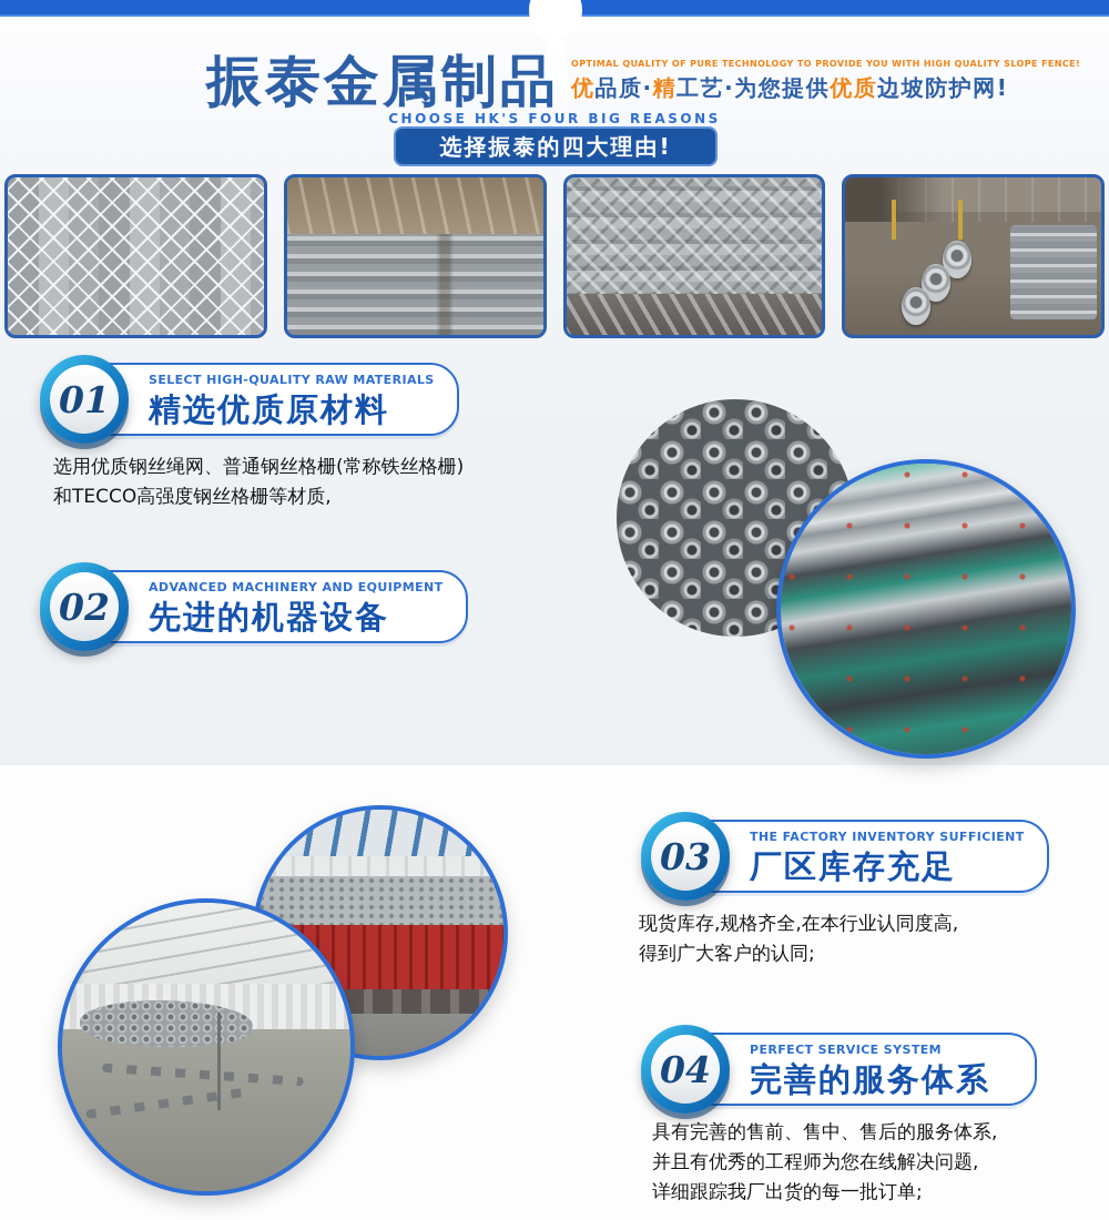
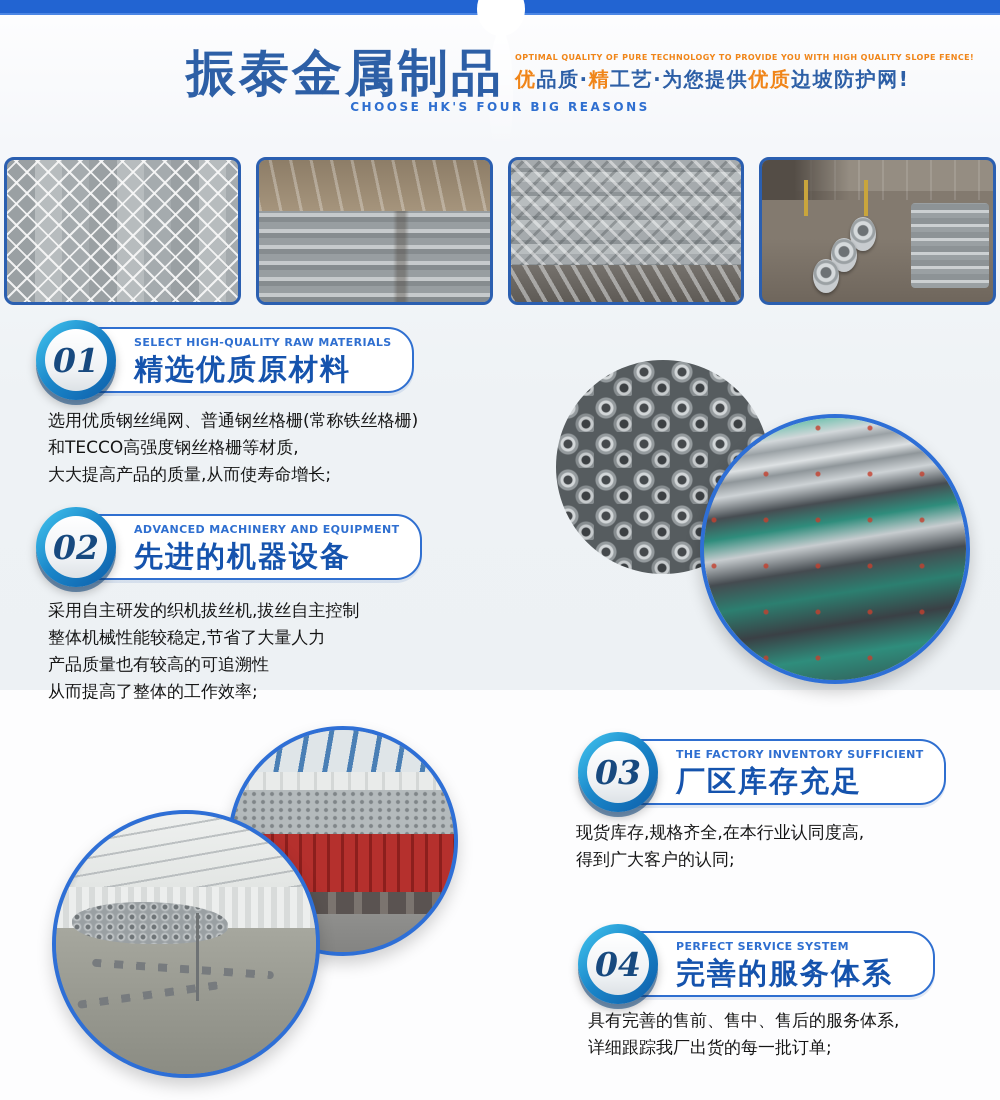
  振泰金属制品
  OPTIMAL QUALITY OF PURE TECHNOLOGY TO PROVIDE YOU WITH HIGH QUALITY SLOPE FENCE!
  优品质·精工艺·为您提供优质边坡防护网!
  CHOOSE HK'S FOUR BIG REASONS
- 选择振泰的四大理由!
  01
  SELECT HIGH-QUALITY RAW MATERIALS
  精选优质原材料
  选用优质钢丝绳网、普通钢丝格栅(常称铁丝格栅)
  和TECCO高强度钢丝格栅等材质,
+ 大大提高产品的质量,从而使寿命增长;
  02
  ADVANCED MACHINERY AND EQUIPMENT
  先进的机器设备
+ 采用自主研发的织机拔丝机,拔丝自主控制
+ 整体机械性能较稳定,节省了大量人力
+ 产品质量也有较高的可追溯性
+ 从而提高了整体的工作效率;
  03
  THE FACTORY INVENTORY SUFFICIENT
  厂区库存充足
  现货库存,规格齐全,在本行业认同度高,
  得到广大客户的认同;
  04
  PERFECT SERVICE SYSTEM
  完善的服务体系
  具有完善的售前、售中、售后的服务体系,
- 并且有优秀的工程师为您在线解决问题,
  详细跟踪我厂出货的每一批订单;
